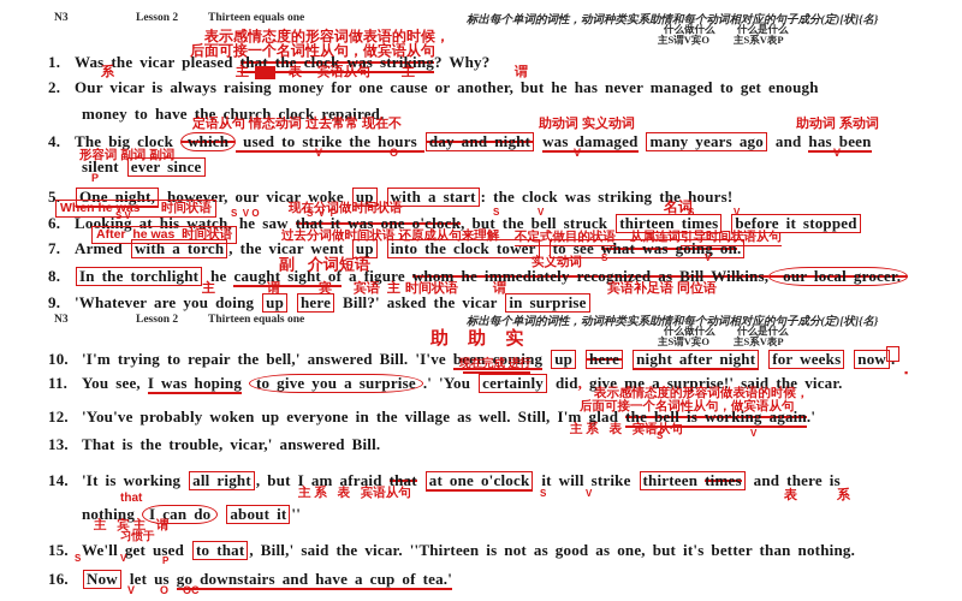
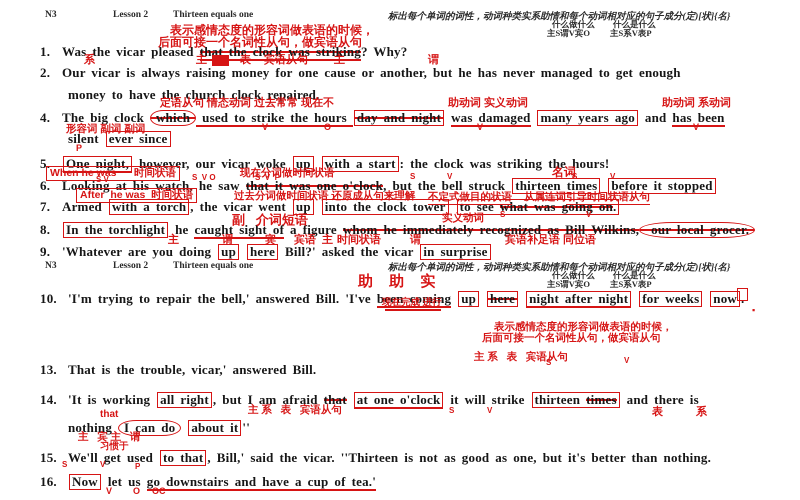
  N3
  Lesson 2
  Thirteen equals one
  标出每个单词的词性，动词种类实系助情和每个动词相对应的句子成分(定)[状]{名}
  什么做什么
  什么是什么
  主S谓V宾O
  主S系V表P
  N3
  Lesson 2
  Thirteen equals one
  标出每个单词的词性，动词种类实系助情和每个动词相对应的句子成分(定)[状]{名}
  什么做什么
  什么是什么
  主S谓V宾O
  主S系V表P
  1. Was the vicar pleased that the clock was striking? Why?
  2. Our vicar is always raising money for one cause or another, but he has never managed to get enough
  money to have the church clock repaired.
  4. The big clock which used to strike the hours day and night was damaged many years ago and has been
  silent ever since
  5. One night, however, our vicar woke up with a start : the clock was striking the hours!
  6. Looking at his watch, he saw that it was one o'clock, but the bell struck thirteen times before it stopped
  7. Armed with a torch , the vicar went up into the clock tower to see what was going on.
  8. In the torchlight he caught sight of a figure whom he immediately recognized as Bill Wilkins, our local grocer.
  9. 'Whatever are you doing up here Bill?' asked the vicar in surprise
  10. 'I'm trying to repair the bell,' answered Bill. 'I've been coming up here night after night for weeks now .
- 11. You see, I was hoping to give you a surprise .' 'You certainly did, give me a surprise!' said the vicar.
- 12. 'You've probably woken up everyone in the village as well. Still, I'm glad the bell is working again.'
  13. That is the trouble, vicar,' answered Bill.
  14. 'It is working all right , but I am afraid that at one o'clock it will strike thirteen times and there is
  nothing I can do about it ''
  15. We'll get used to that , Bill,' said the vicar. ''Thirteen is not as good as one, but it's better than nothing.
  16. Now let us go downstairs and have a cup of tea.'
  表示感情态度的形容词做表语的时候，
  后面可接一个名词性从句，做宾语从句
  系
  主
  表
  宾语从句
  主
  谓
  定语从句 情态动词 过去常常 现在不
  助动词 实义动词
  助动词 系动词
  V
  O
  V
  V
  形容词 副词 副词
  P
  When he was 时间状语
  现在分词做时间状语
  S V
  S V O
  S V P
  名词
  S
  V
  S
  V
  After he was 时间状语
  过去分词做时间状语 还原成从句来理解
  不定式做目的状语
  从属连词
  引导时间状语从句
  副
  介词短语
  实义动词
  S
  V
  主
  谓
  宾
  宾语
  主
  时间状语
  谓
  宾语补足语
  同位语
  助 助 实
  现在完成 进行
  ▪
  表示感情态度的形容词做表语的时候，
  后面可接一个名词性从句，做宾语从句
  主 系 表 宾语从句
  S
  V
  主 系 表 宾语从句
  S
  V
  表
  系
  that
  主 宾 主 谓
  习惯于
  S
  V
  P
  V
  O
  OC
